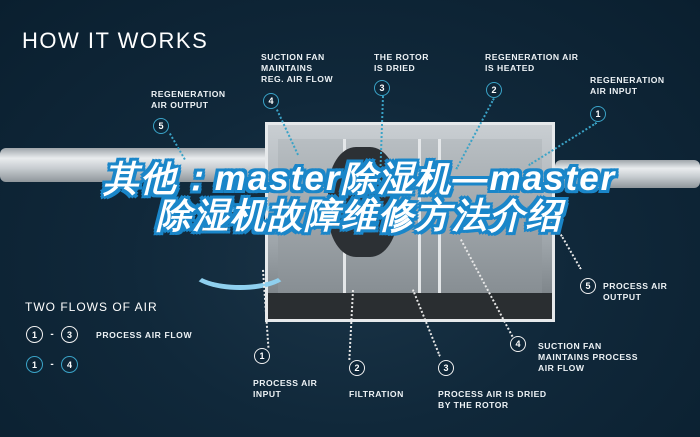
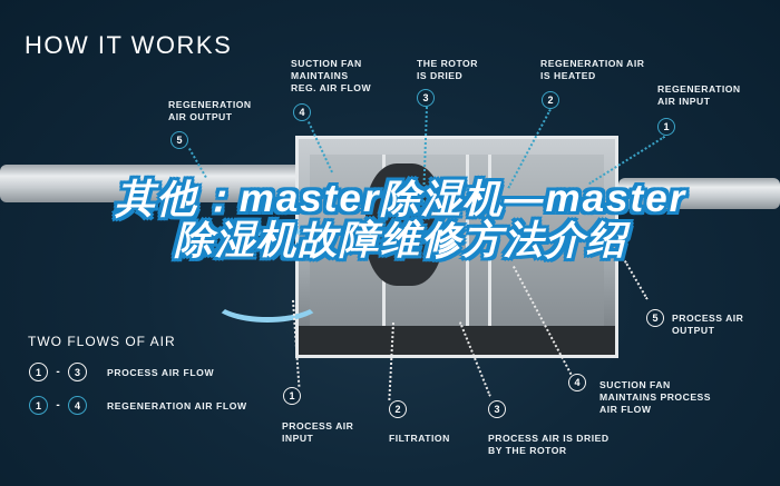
  HOW IT WORKS
  REGENERATION
  AIR OUTPUT
  5
  SUCTION FAN
  MAINTAINS
  REG. AIR FLOW
  4
  THE ROTOR
  IS DRIED
  3
  REGENERATION AIR
  IS HEATED
  2
  REGENERATION
  AIR INPUT
  1
  1
  PROCESS AIR
  INPUT
  2
  FILTRATION
  3
  PROCESS AIR IS DRIED
  BY THE ROTOR
  4
  SUCTION FAN
  MAINTAINS PROCESS
  AIR FLOW
  5
  PROCESS AIR
  OUTPUT
  TWO FLOWS OF AIR
  1
  -
  3
  PROCESS AIR FLOW
  1
  -
  4
+ REGENERATION AIR FLOW
  其他：master除湿机—master除湿机故障维修方法介绍
